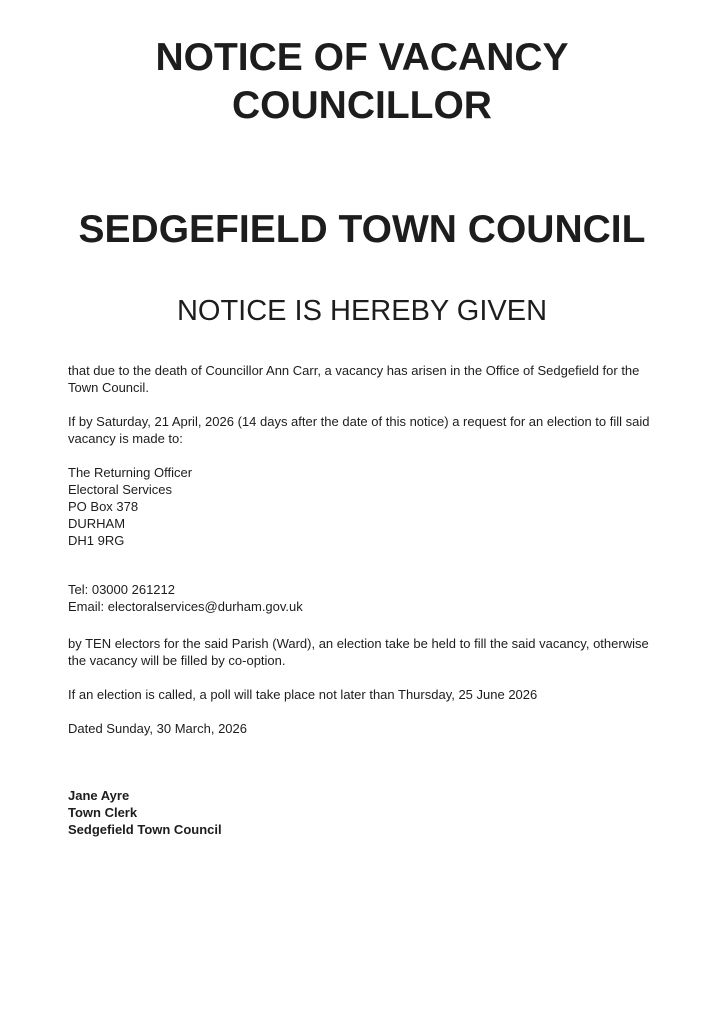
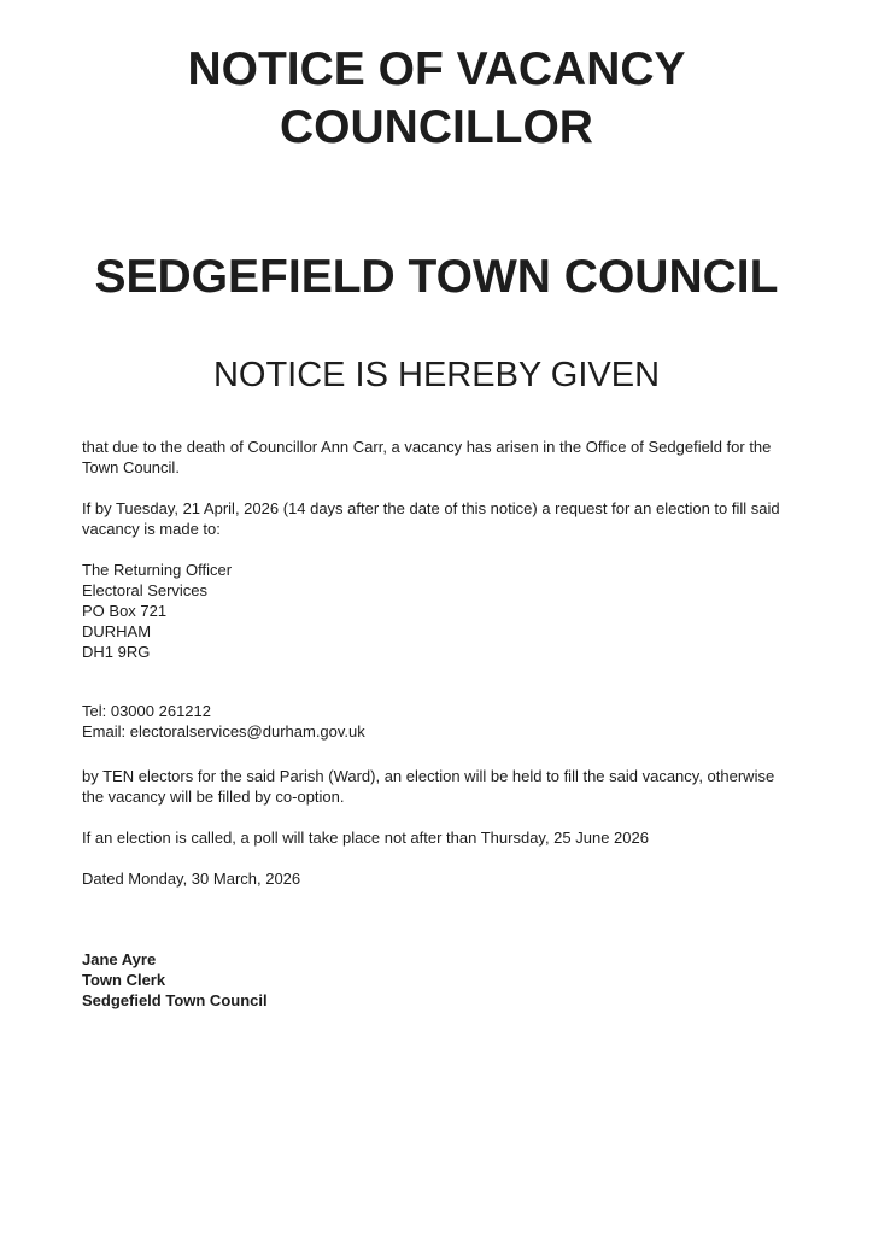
  NOTICE OF VACANCY
  COUNCILLOR
  SEDGEFIELD TOWN COUNCIL
  NOTICE IS HEREBY GIVEN
  that due to the death of Councillor Ann Carr, a vacancy has arisen in the Office of Sedgefield for the Town Council.
- If by Saturday, 21 April, 2026 (14 days after the date of this notice) a request for an election to fill said vacancy is made to:
+ If by Tuesday, 21 April, 2026 (14 days after the date of this notice) a request for an election to fill said vacancy is made to:
  The Returning Officer
  Electoral Services
- PO Box 378
+ PO Box 721
  DURHAM
  DH1 9RG
  Tel: 03000 261212
  Email: electoralservices@durham.gov.uk
- by TEN electors for the said Parish (Ward), an election take be held to fill the said vacancy, otherwise the vacancy will be filled by co-option.
+ by TEN electors for the said Parish (Ward), an election will be held to fill the said vacancy, otherwise the vacancy will be filled by co-option.
- If an election is called, a poll will take place not later than Thursday, 25 June 2026
+ If an election is called, a poll will take place not after than Thursday, 25 June 2026
- Dated Sunday, 30 March, 2026
+ Dated Monday, 30 March, 2026
  Jane Ayre
  Town Clerk
  Sedgefield Town Council
